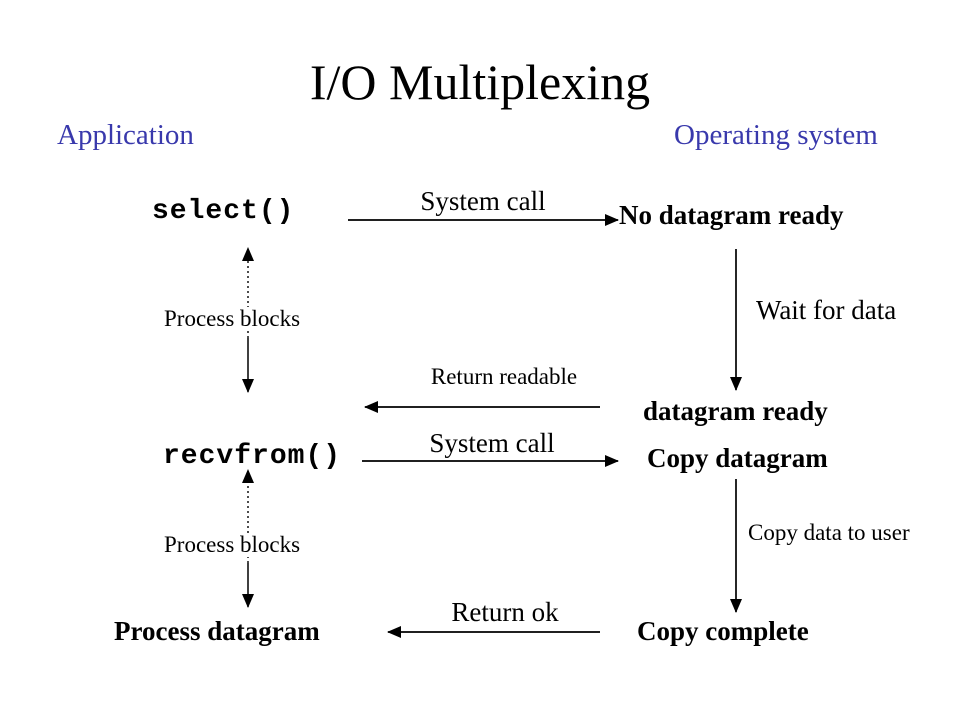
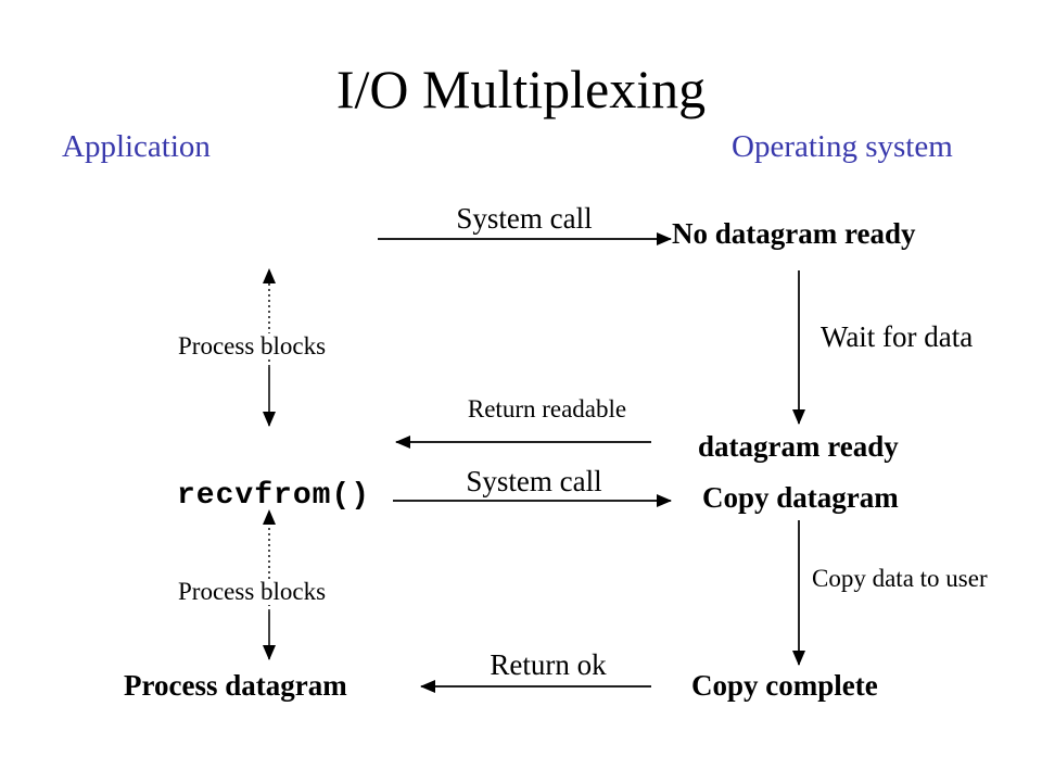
  I/O Multiplexing
  Application
  Operating system
- select()
  System call
  No datagram ready
  Wait for data
  Process blocks
  Return readable
  datagram ready
  System call
  recvfrom()
  Copy datagram
  Copy data to user
  Process blocks
  Return ok
  Process datagram
  Copy complete
